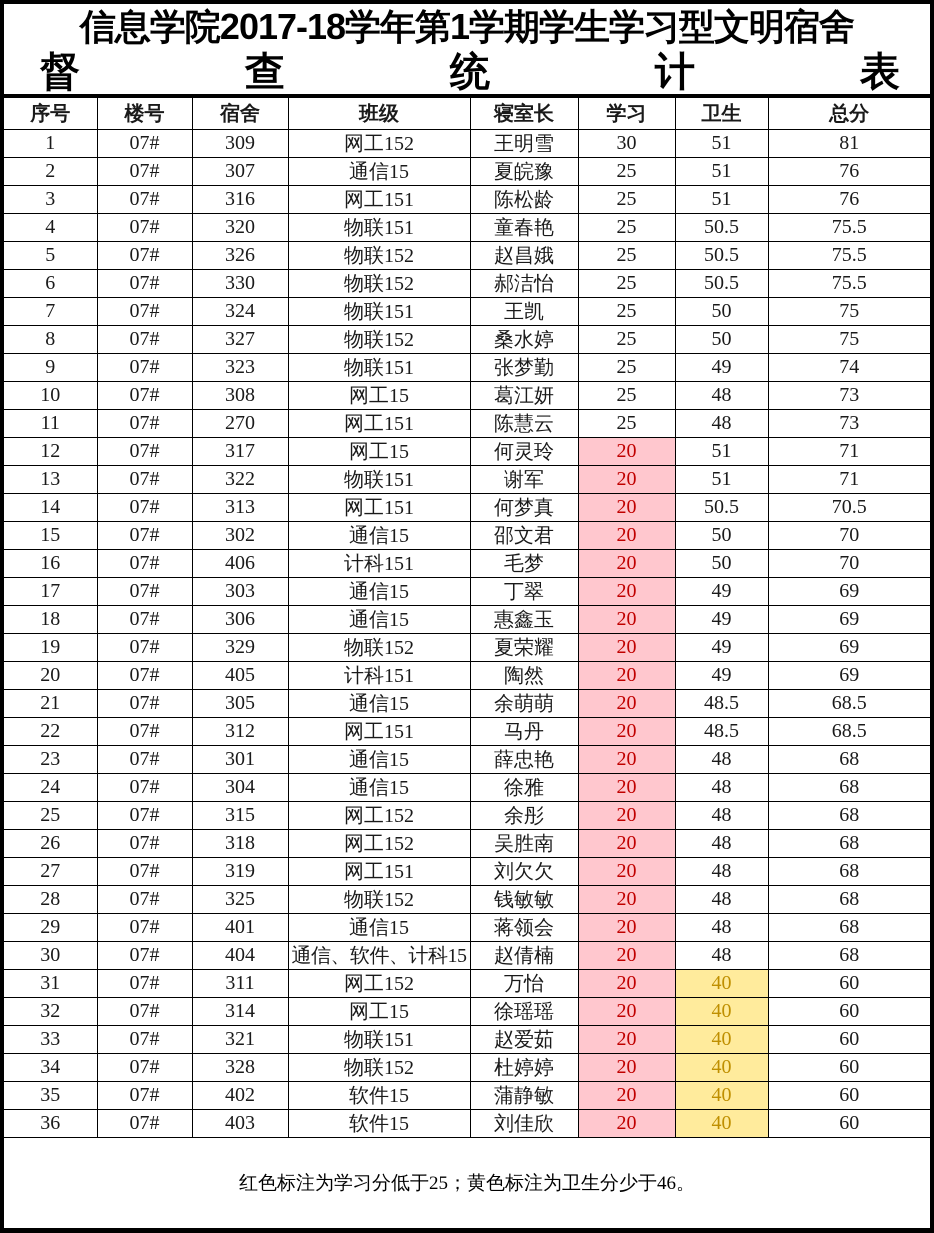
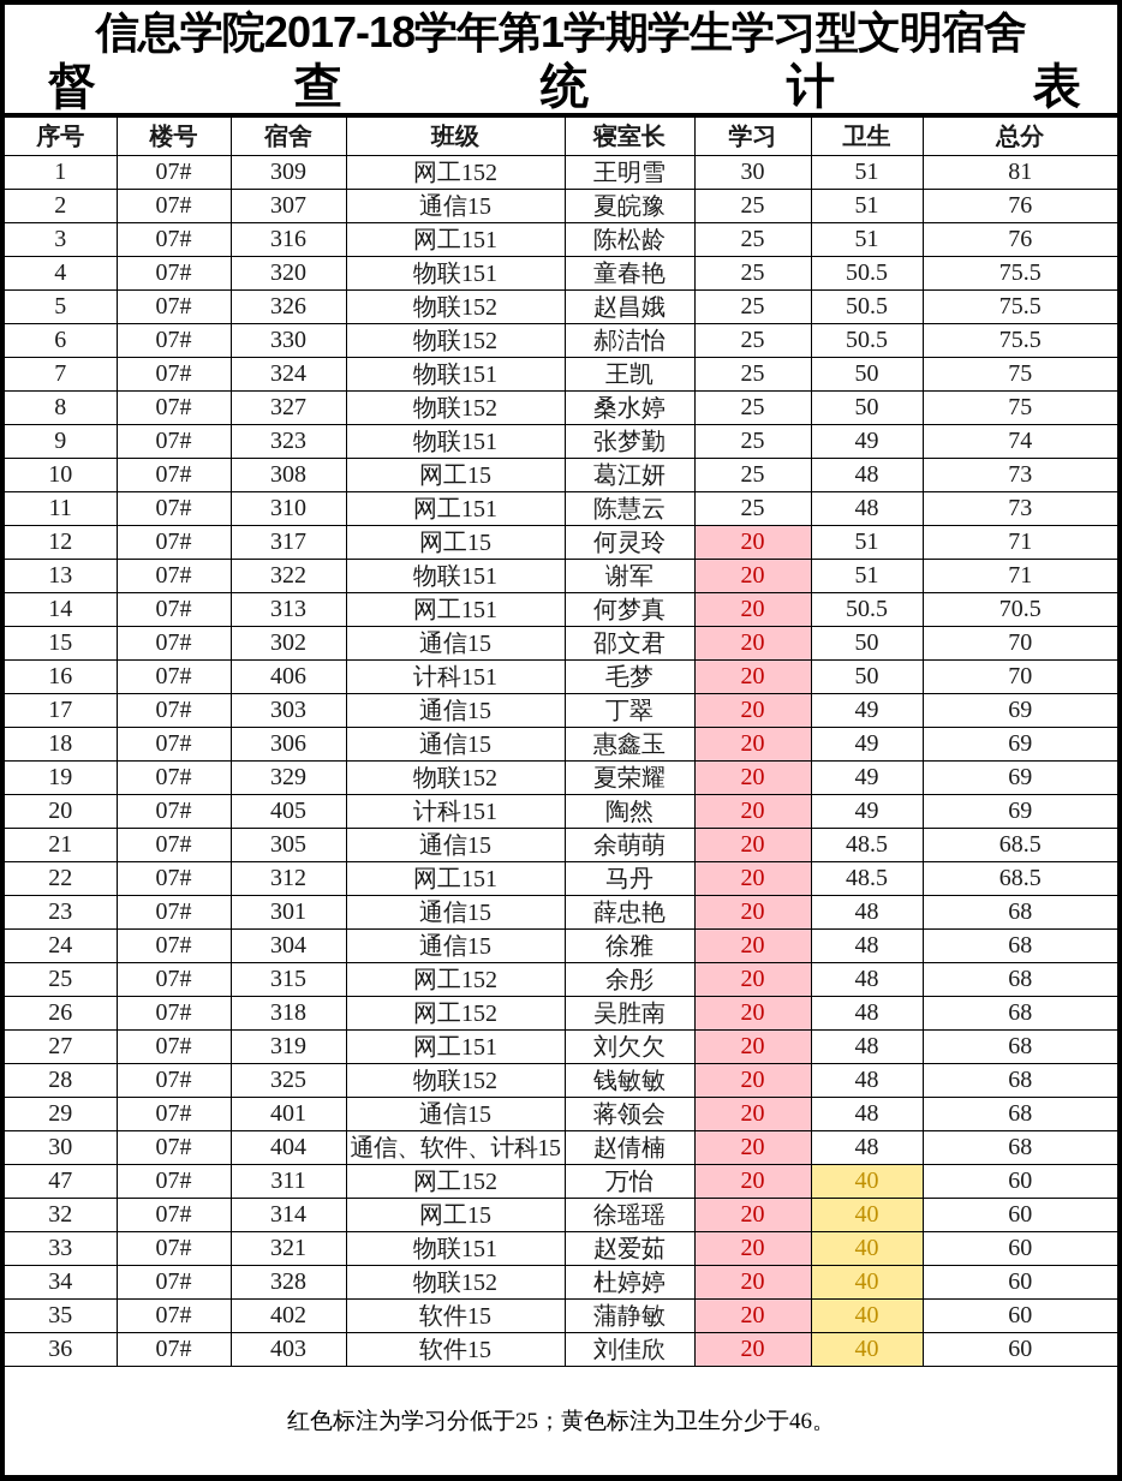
  信息学院2017-18学年第1学期学生学习型文明宿舍
  督
  查
  统
  计
  表
  序号	楼号	宿舍	班级	寝室长	学习	卫生	总分
  1	07#	309	网工152	王明雪	30	51	81
  2	07#	307	通信15	夏皖豫	25	51	76
  3	07#	316	网工151	陈松龄	25	51	76
  4	07#	320	物联151	童春艳	25	50.5	75.5
  5	07#	326	物联152	赵昌娥	25	50.5	75.5
  6	07#	330	物联152	郝洁怡	25	50.5	75.5
  7	07#	324	物联151	王凯	25	50	75
  8	07#	327	物联152	桑水婷	25	50	75
  9	07#	323	物联151	张梦勤	25	49	74
  10	07#	308	网工15	葛江妍	25	48	73
- 11	07#	270	网工151	陈慧云	25	48	73
+ 11	07#	310	网工151	陈慧云	25	48	73
  12	07#	317	网工15	何灵玲	20	51	71
  13	07#	322	物联151	谢军	20	51	71
  14	07#	313	网工151	何梦真	20	50.5	70.5
  15	07#	302	通信15	邵文君	20	50	70
  16	07#	406	计科151	毛梦	20	50	70
  17	07#	303	通信15	丁翠	20	49	69
  18	07#	306	通信15	惠鑫玉	20	49	69
  19	07#	329	物联152	夏荣耀	20	49	69
  20	07#	405	计科151	陶然	20	49	69
  21	07#	305	通信15	余萌萌	20	48.5	68.5
  22	07#	312	网工151	马丹	20	48.5	68.5
  23	07#	301	通信15	薛忠艳	20	48	68
  24	07#	304	通信15	徐雅	20	48	68
  25	07#	315	网工152	余彤	20	48	68
  26	07#	318	网工152	吴胜南	20	48	68
  27	07#	319	网工151	刘欠欠	20	48	68
  28	07#	325	物联152	钱敏敏	20	48	68
  29	07#	401	通信15	蒋领会	20	48	68
  30	07#	404	通信、软件、计科15	赵倩楠	20	48	68
- 31	07#	311	网工152	万怡	20	40	60
+ 47	07#	311	网工152	万怡	20	40	60
  32	07#	314	网工15	徐瑶瑶	20	40	60
  33	07#	321	物联151	赵爱茹	20	40	60
  34	07#	328	物联152	杜婷婷	20	40	60
  35	07#	402	软件15	蒲静敏	20	40	60
  36	07#	403	软件15	刘佳欣	20	40	60
  红色标注为学习分低于25；黄色标注为卫生分少于46。
